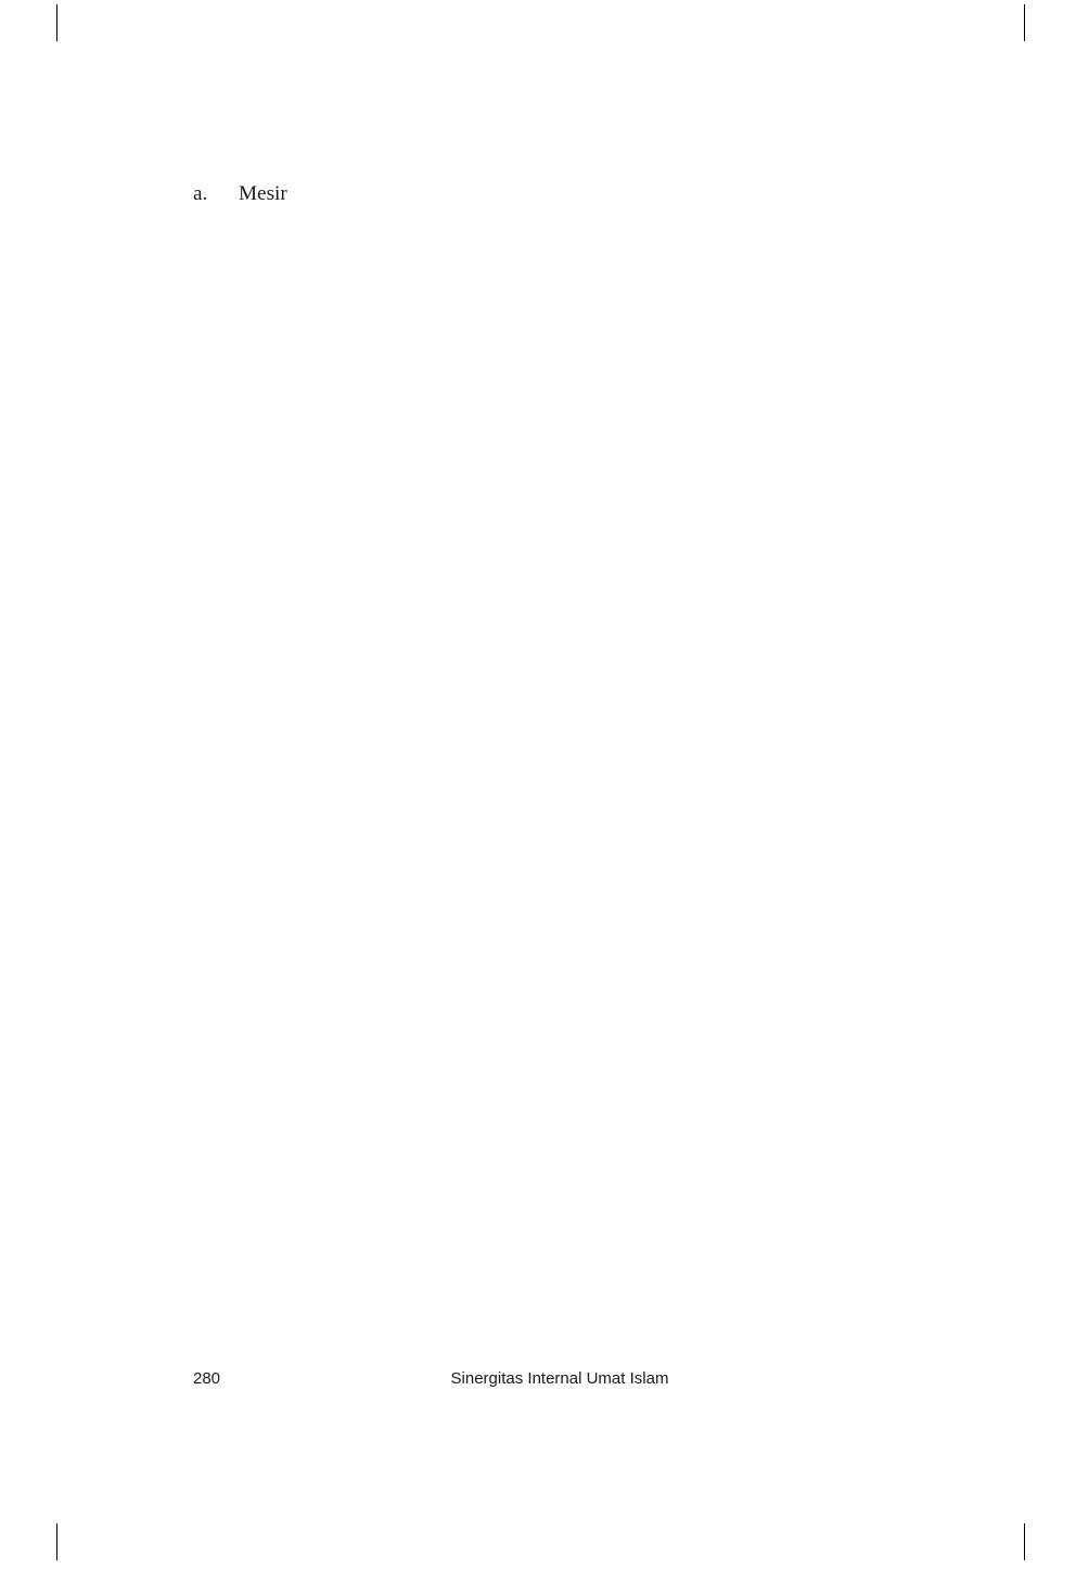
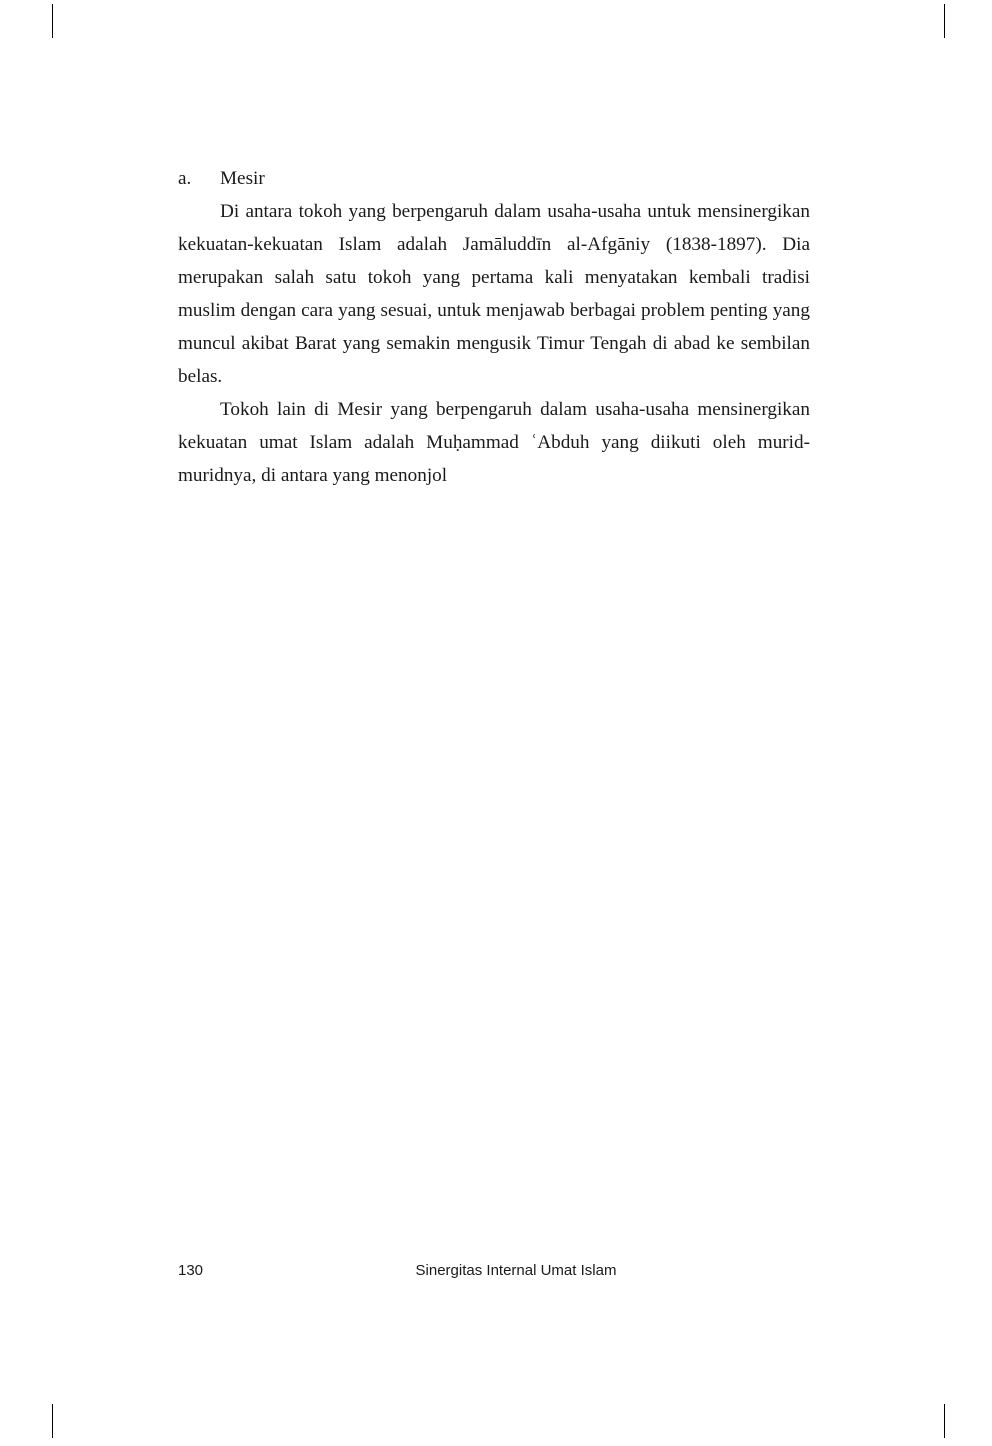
  a.
  Mesir
+ Di antara tokoh yang berpengaruh dalam usaha-usaha untuk mensinergikan kekuatan-kekuatan Islam adalah Jamāluddīn al-Afgāniy (1838-1897). Dia merupakan salah satu tokoh yang pertama kali menyatakan kembali tradisi muslim dengan cara yang sesuai, untuk menjawab berbagai problem penting yang muncul akibat Barat yang semakin mengusik Timur Tengah di abad ke sembilan belas.
+ Tokoh lain di Mesir yang berpengaruh dalam usaha-usaha mensinergikan kekuatan umat Islam adalah Muḥammad ʿAbduh yang diikuti oleh murid-muridnya, di antara yang menonjol
- 280
+ 130
  Sinergitas Internal Umat Islam
